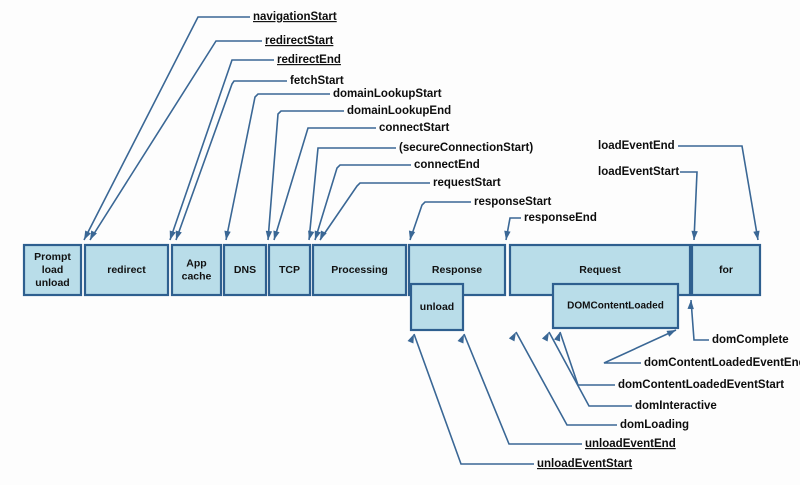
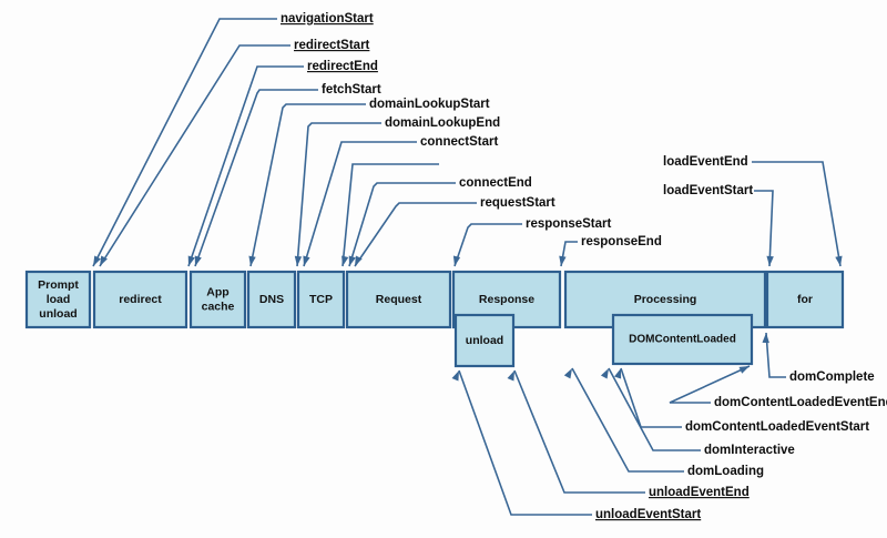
  Prompt
  load
  unload
  redirect
  App
  cache
  DNS
  TCP
- Processing
+ Request
  Response
- Request
+ Processing
  for
  unload
  DOMContentLoaded
  navigationStart
  redirectStart
  redirectEnd
  fetchStart
  domainLookupStart
  domainLookupEnd
  connectStart
- (secureConnectionStart)
  connectEnd
  requestStart
  responseStart
  responseEnd
  loadEventEnd
  loadEventStart
  domComplete
  domContentLoadedEventEn
  domContentLoadedEventStart
  domInteractive
  domLoading
  unloadEventEnd
  unloadEventStart
